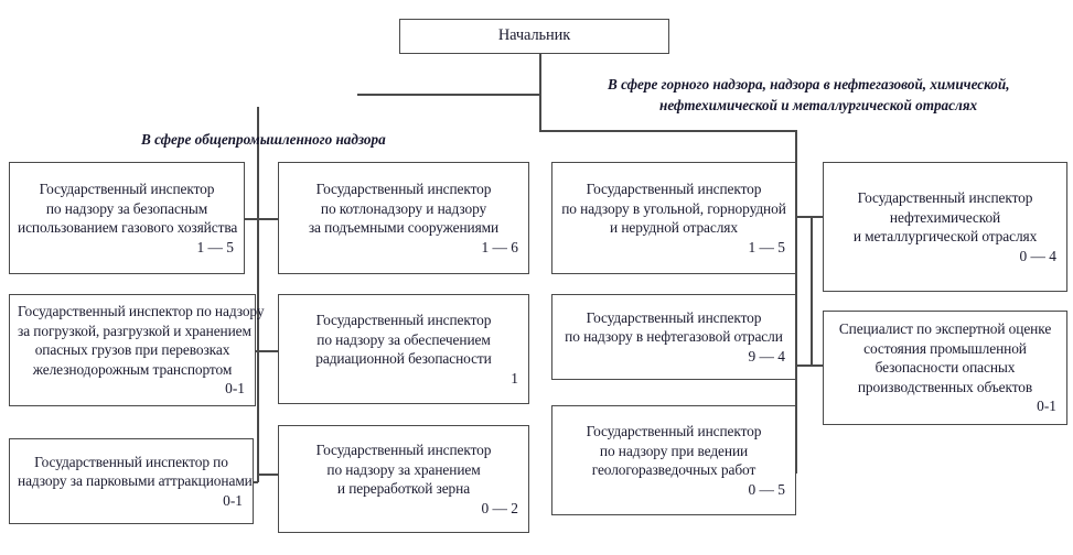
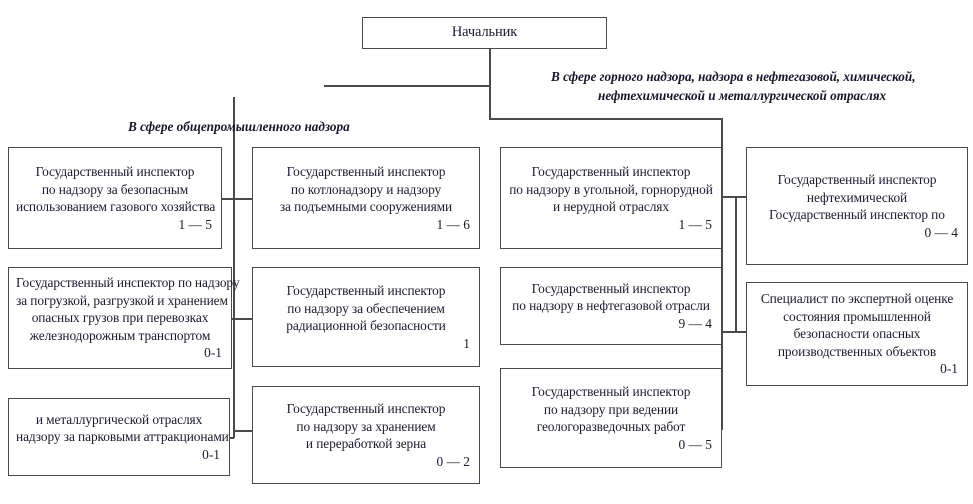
  Начальник
  В сфере общепромышленного надзора
  В сфере горного надзора, надзора в нефтегазовой, химической,
  нефтехимической и металлургической отраслях
  Государственный инспектор
  по надзору за безопасным
  использованием газового хозяйства
  1 — 5
  Государственный инспектор по надзору
  за погрузкой, разгрузкой и хранением
  опасных грузов при перевозках
  железнодорожным транспортом
  0-1
- Государственный инспектор по
+ и металлургической отраслях
  надзору за парковыми аттракционами
  0-1
  Государственный инспектор
  по котлонадзору и надзору
  за подъемными сооружениями
  1 — 6
  Государственный инспектор
  по надзору за обеспечением
  радиационной безопасности
  1
  Государственный инспектор
  по надзору за хранением
  и переработкой зерна
  0 — 2
  Государственный инспектор
  по надзору в угольной, горнорудной
  и нерудной отраслях
  1 — 5
  Государственный инспектор
  по надзору в нефтегазовой отрасли
  9 — 4
  Государственный инспектор
  по надзору при ведении
  геологоразведочных работ
  0 — 5
  Государственный инспектор
  нефтехимической
- и металлургической отраслях
+ Государственный инспектор по
  0 — 4
  Специалист по экспертной оценке
  состояния промышленной
  безопасности опасных
  производственных объектов
  0-1
